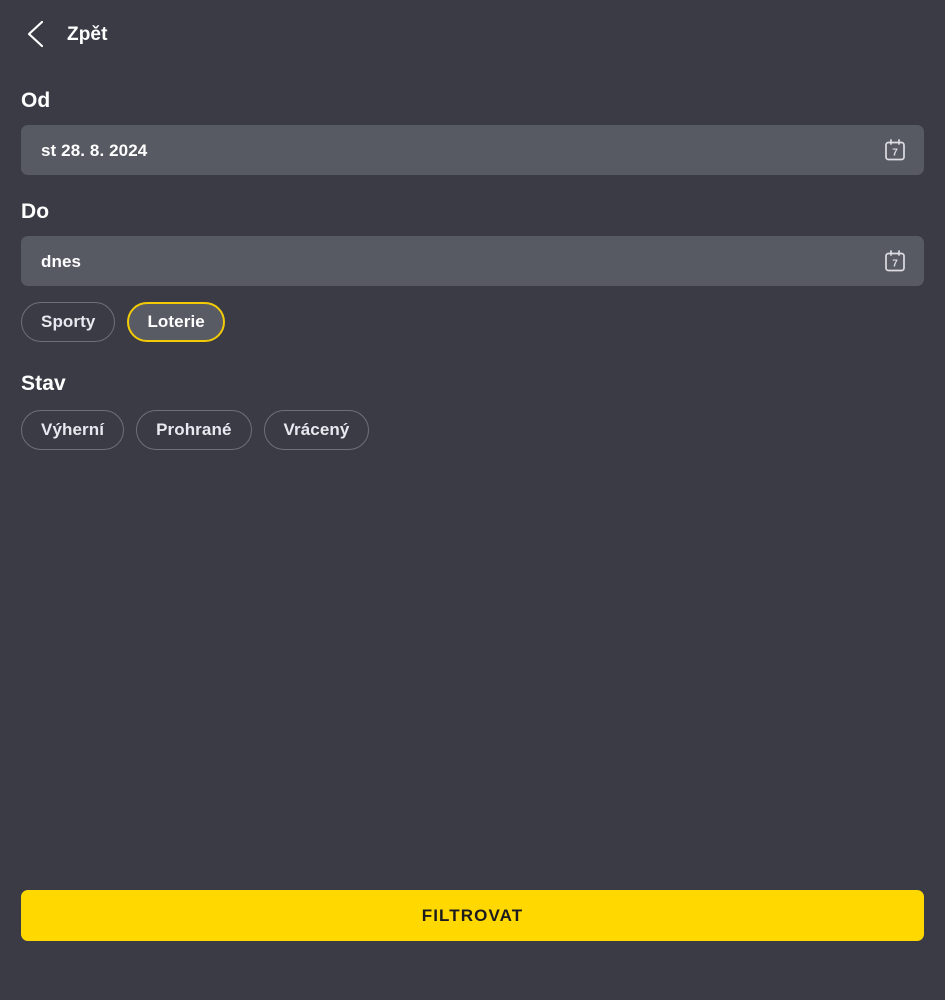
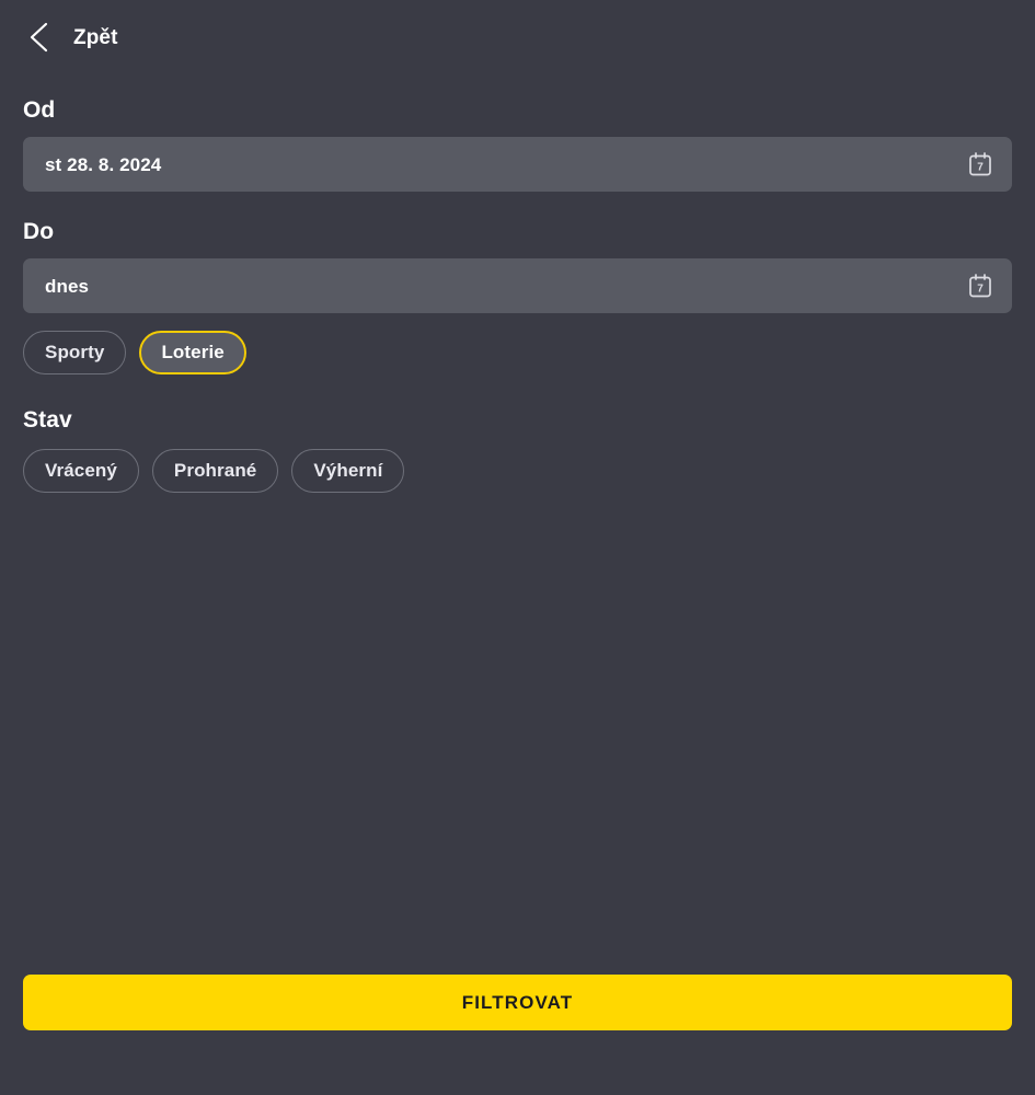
  Zpět
  Od
  st 28. 8. 2024
  7
  Do
  dnes
  7
  Sporty
  Loterie
  Stav
- Výherní
+ Vrácený
  Prohrané
- Vrácený
+ Výherní
  FILTROVAT
